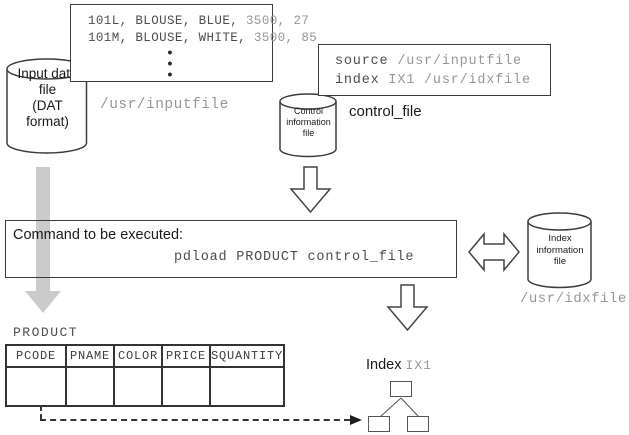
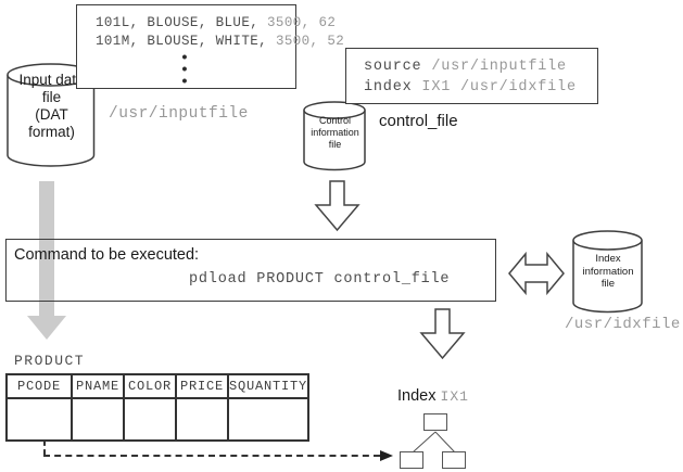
  Input dat
  file
  (DAT
  format)
- 101L, BLOUSE, BLUE, 3500, 27
+ 101L, BLOUSE, BLUE, 3500, 62
- 101M, BLOUSE, WHITE, 3500, 85
+ 101M, BLOUSE, WHITE, 3500, 52
  •
  •
  •
  /usr/inputfile
  source /usr/inputfile
  index IX1 /usr/idxfile
  Control
  information
  file
  control_file
  Command to be executed:
  pdload PRODUCT control_file
  Index
  information
  file
  /usr/idxfile
  PRODUCT
  PCODE
  PNAME
  COLOR
  PRICE
  SQUANTITY
  Index IX1
